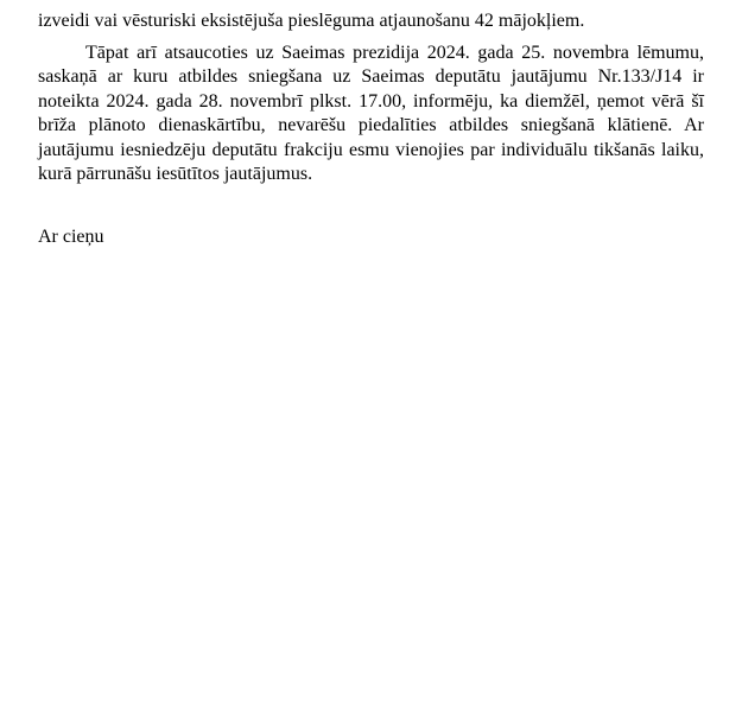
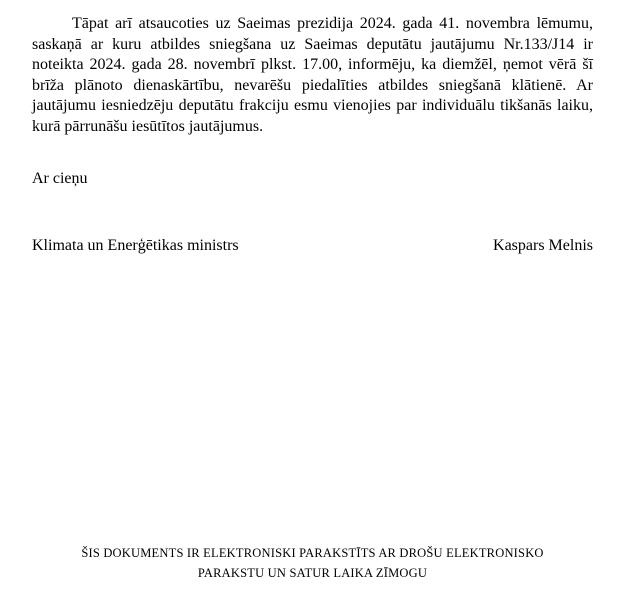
- izveidi vai vēsturiski eksistējuša pieslēguma atjaunošanu 42 mājokļiem.
- Tāpat arī atsaucoties uz Saeimas prezidija 2024. gada 25. novembra lēmumu, saskaņā ar kuru atbildes sniegšana uz Saeimas deputātu jautājumu Nr.133/J14 ir noteikta 2024. gada 28. novembrī plkst. 17.00, informēju, ka diemžēl, ņemot vērā šī brīža plānoto dienaskārtību, nevarēšu piedalīties atbildes sniegšanā klātienē. Ar jautājumu iesniedzēju deputātu frakciju esmu vienojies par individuālu tikšanās laiku, kurā pārrunāšu iesūtītos jautājumus.
+ Tāpat arī atsaucoties uz Saeimas prezidija 2024. gada 41. novembra lēmumu, saskaņā ar kuru atbildes sniegšana uz Saeimas deputātu jautājumu Nr.133/J14 ir noteikta 2024. gada 28. novembrī plkst. 17.00, informēju, ka diemžēl, ņemot vērā šī brīža plānoto dienaskārtību, nevarēšu piedalīties atbildes sniegšanā klātienē. Ar jautājumu iesniedzēju deputātu frakciju esmu vienojies par individuālu tikšanās laiku, kurā pārrunāšu iesūtītos jautājumus.
  Ar cieņu
+ Klimata un Enerģētikas ministrs
+ Kaspars Melnis
+ ŠIS DOKUMENTS IR ELEKTRONISKI PARAKSTĪTS AR DROŠU ELEKTRONISKO
+ PARAKSTU UN SATUR LAIKA ZĪMOGU
